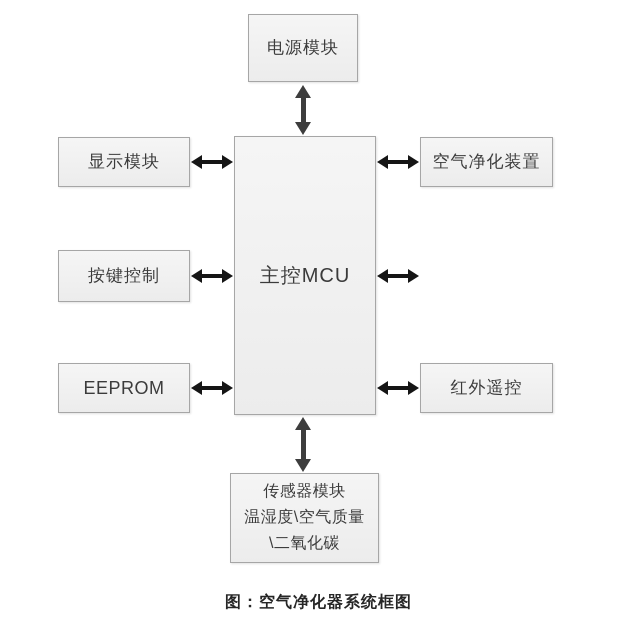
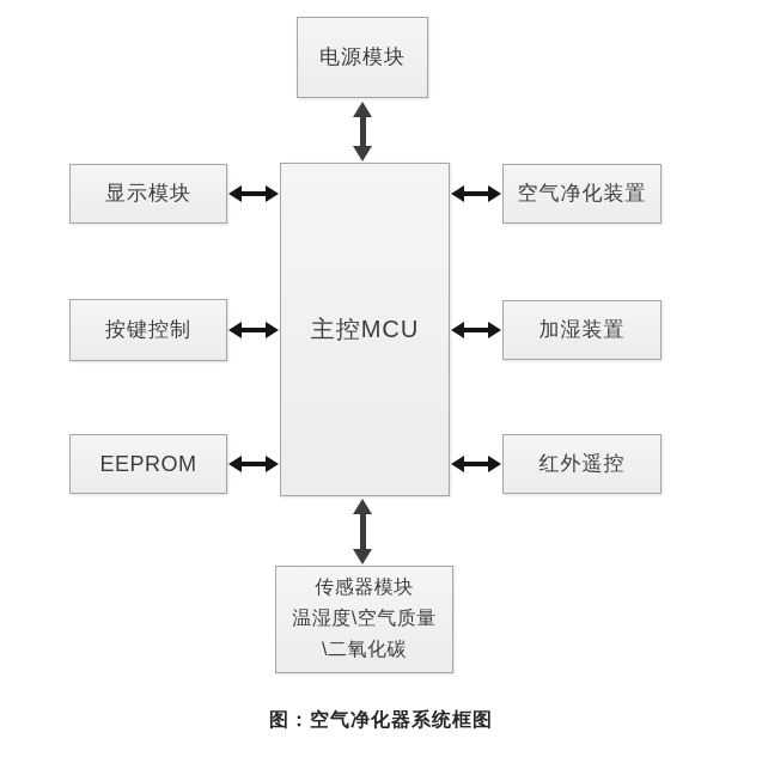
  电源模块
  主控MCU
  显示模块
  按键控制
  EEPROM
  空气净化装置
+ 加湿装置
  红外遥控
  传感器模块
  温湿度\空气质量
  \二氧化碳
  图：空气净化器系统框图
